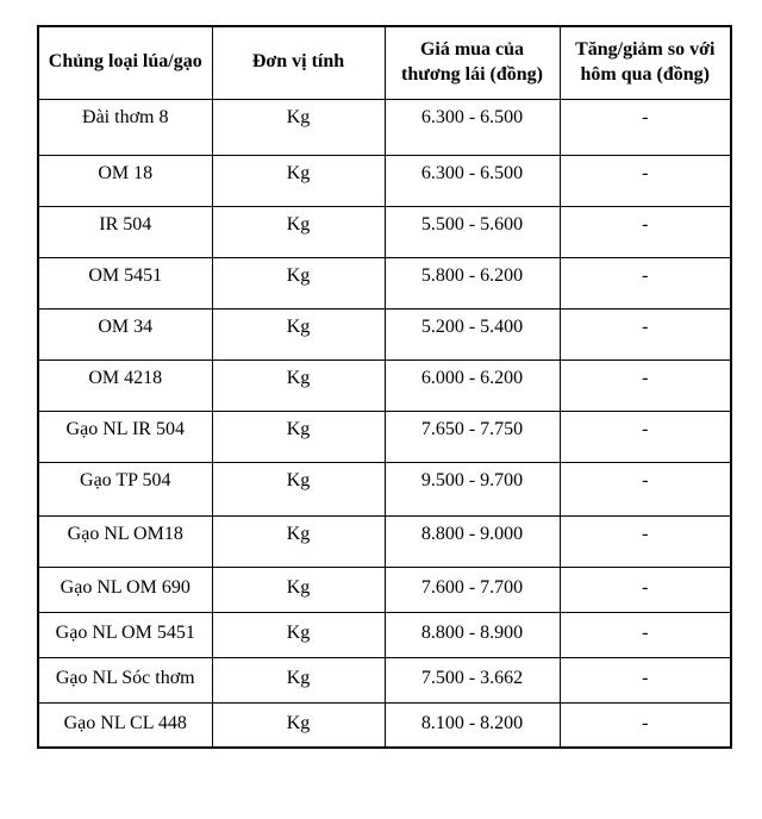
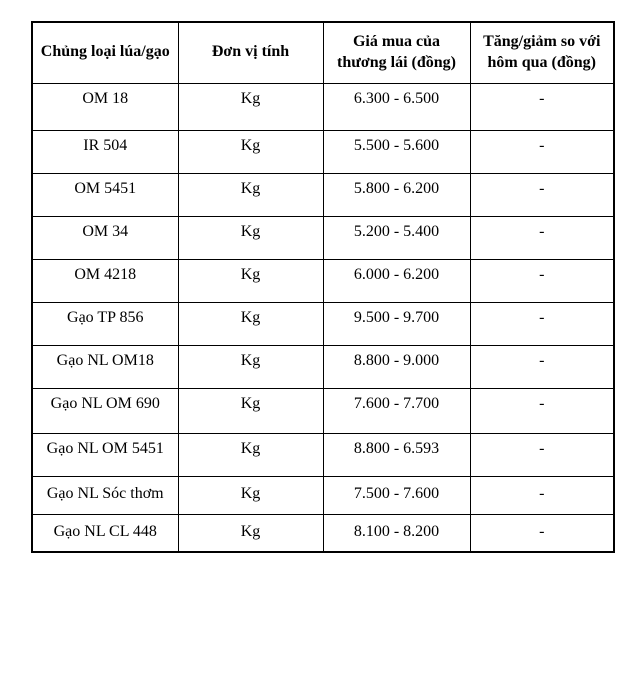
  Chủng loại lúa/gạo	Đơn vị tính	Giá mua của thương lái (đồng)	Tăng/giảm so với hôm qua (đồng)
- Đài thơm 8	Kg	6.300 - 6.500	-
  OM 18	Kg	6.300 - 6.500	-
  IR 504	Kg	5.500 - 5.600	-
  OM 5451	Kg	5.800 - 6.200	-
  OM 34	Kg	5.200 - 5.400	-
  OM 4218	Kg	6.000 - 6.200	-
- Gạo NL IR 504	Kg	7.650 - 7.750	-
- Gạo TP 504	Kg	9.500 - 9.700	-
+ Gạo TP 856	Kg	9.500 - 9.700	-
  Gạo NL OM18	Kg	8.800 - 9.000	-
  Gạo NL OM 690	Kg	7.600 - 7.700	-
- Gạo NL OM 5451	Kg	8.800 - 8.900	-
+ Gạo NL OM 5451	Kg	8.800 - 6.593	-
- Gạo NL Sóc thơm	Kg	7.500 - 3.662	-
+ Gạo NL Sóc thơm	Kg	7.500 - 7.600	-
  Gạo NL CL 448	Kg	8.100 - 8.200	-
